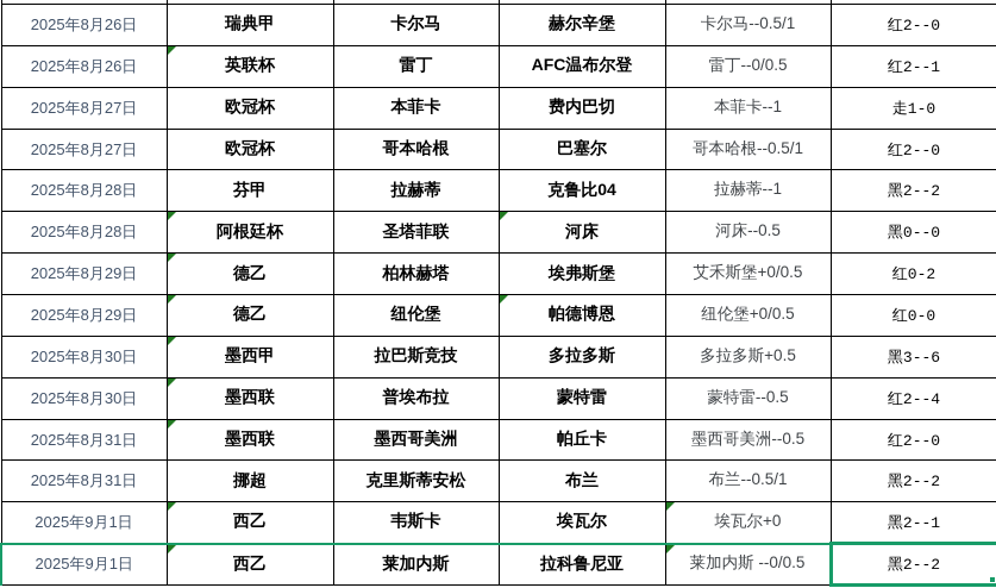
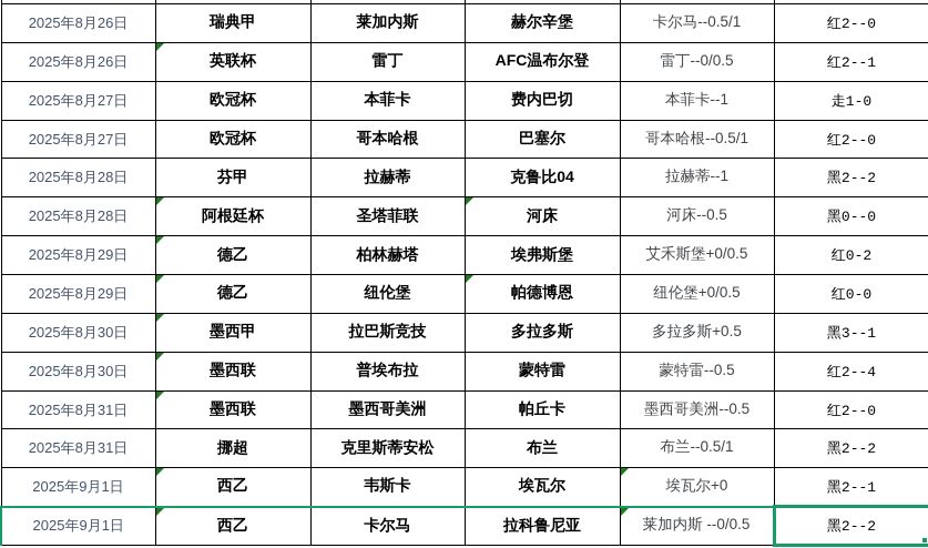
- 2025年8月26日	瑞典甲	卡尔马	赫尔辛堡	卡尔马--0.5/1	红2--0
+ 2025年8月26日	瑞典甲	莱加内斯	赫尔辛堡	卡尔马--0.5/1	红2--0
  2025年8月26日	英联杯	雷丁	AFC温布尔登	雷丁--0/0.5	红2--1
  2025年8月27日	欧冠杯	本菲卡	费内巴切	本菲卡--1	走1-0
  2025年8月27日	欧冠杯	哥本哈根	巴塞尔	哥本哈根--0.5/1	红2--0
  2025年8月28日	芬甲	拉赫蒂	克鲁比04	拉赫蒂--1	黑2--2
  2025年8月28日	阿根廷杯	圣塔菲联	河床	河床--0.5	黑0--0
  2025年8月29日	德乙	柏林赫塔	埃弗斯堡	艾禾斯堡+0/0.5	红0-2
  2025年8月29日	德乙	纽伦堡	帕德博恩	纽伦堡+0/0.5	红0-0
- 2025年8月30日	墨西甲	拉巴斯竞技	多拉多斯	多拉多斯+0.5	黑3--6
+ 2025年8月30日	墨西甲	拉巴斯竞技	多拉多斯	多拉多斯+0.5	黑3--1
  2025年8月30日	墨西联	普埃布拉	蒙特雷	蒙特雷--0.5	红2--4
  2025年8月31日	墨西联	墨西哥美洲	帕丘卡	墨西哥美洲--0.5	红2--0
  2025年8月31日	挪超	克里斯蒂安松	布兰	布兰--0.5/1	黑2--2
  2025年9月1日	西乙	韦斯卡	埃瓦尔	埃瓦尔+0	黑2--1
- 2025年9月1日	西乙	莱加内斯	拉科鲁尼亚	莱加内斯 --0/0.5	黑2--2
+ 2025年9月1日	西乙	卡尔马	拉科鲁尼亚	莱加内斯 --0/0.5	黑2--2
